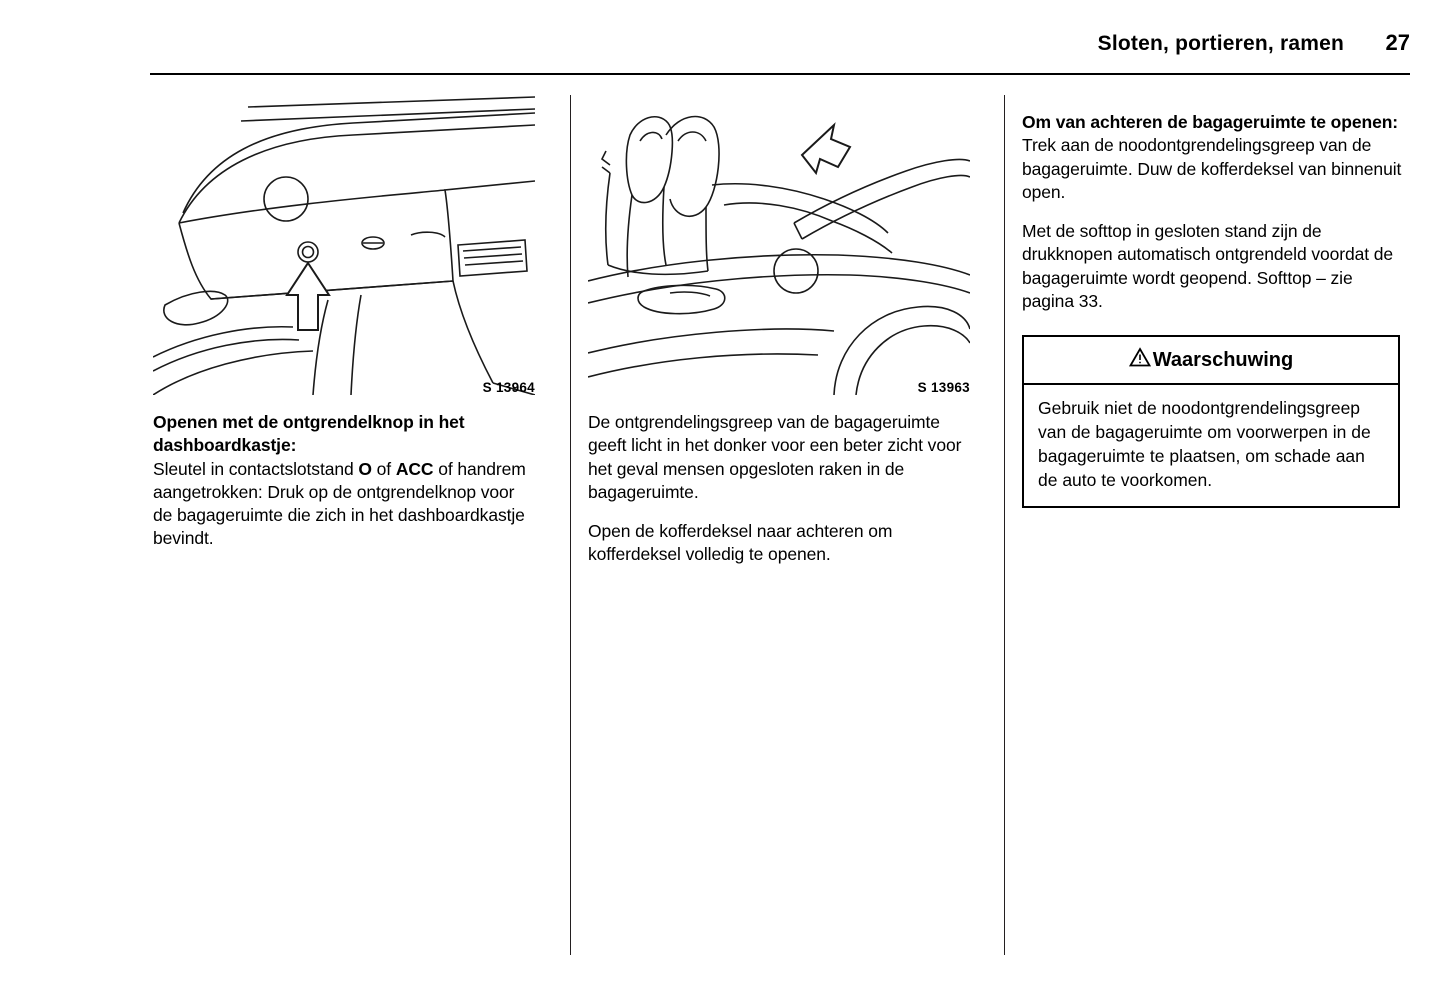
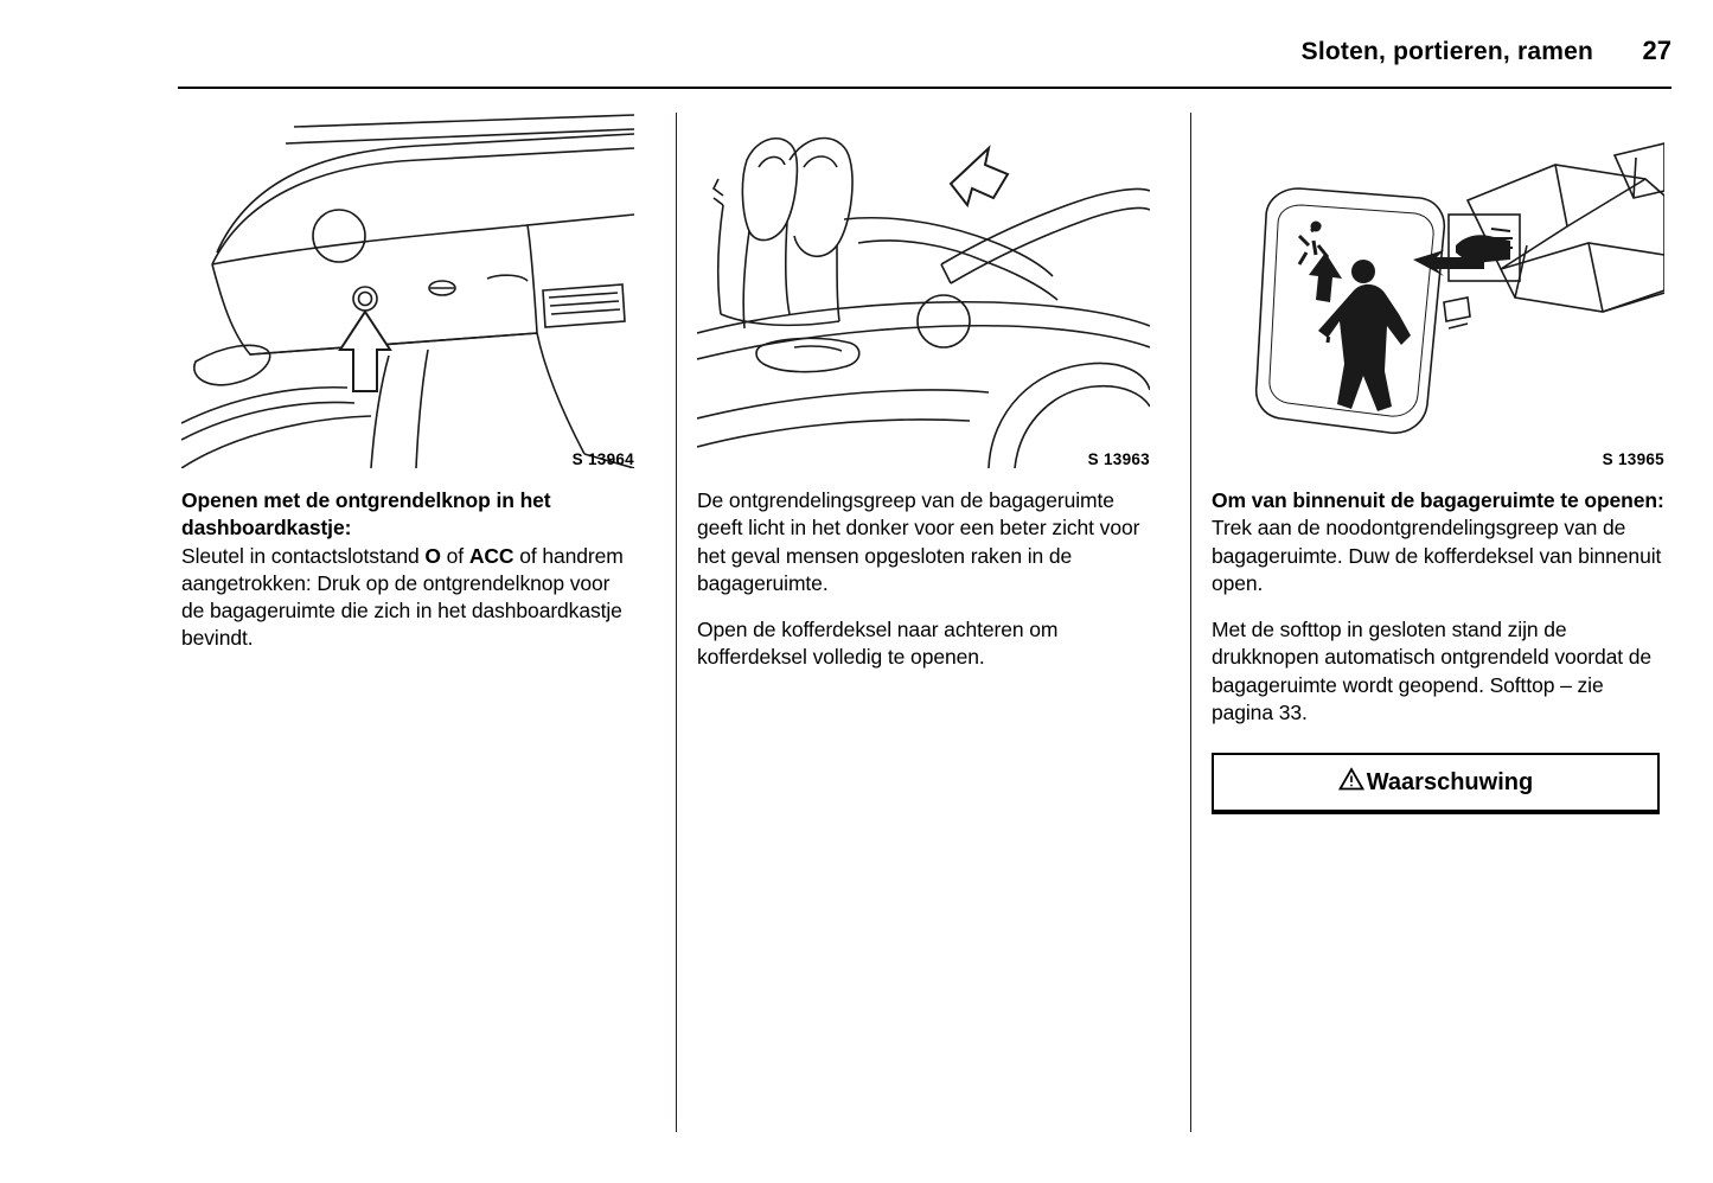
  Sloten, portieren, ramen
  27
  S 13964
  Openen met de ontgrendelknop in het dashboardkastje:
  Sleutel in contactslotstand O of ACC of handrem aangetrokken: Druk op de ontgrendelknop voor de bagageruimte die zich in het dashboardkastje bevindt.
  S 13963
  De ontgrendelingsgreep van de bagageruimte geeft licht in het donker voor een beter zicht voor het geval mensen opgesloten raken in de bagageruimte.
  Open de kofferdeksel naar achteren om kofferdeksel volledig te openen.
+ S 13965
- Om van achteren de bagageruimte te openen:
+ Om van binnenuit de bagageruimte te openen:
  Trek aan de noodontgrendelingsgreep van de bagageruimte. Duw de kofferdeksel van binnenuit open.
  Met de softtop in gesloten stand zijn de drukknopen automatisch ontgrendeld voordat de bagageruimte wordt geopend. Softtop – zie pagina 33.
  Waarschuwing
- Gebruik niet de noodontgrendelingsgreep van de bagageruimte om voorwerpen in de bagageruimte te plaatsen, om schade aan de auto te voorkomen.
